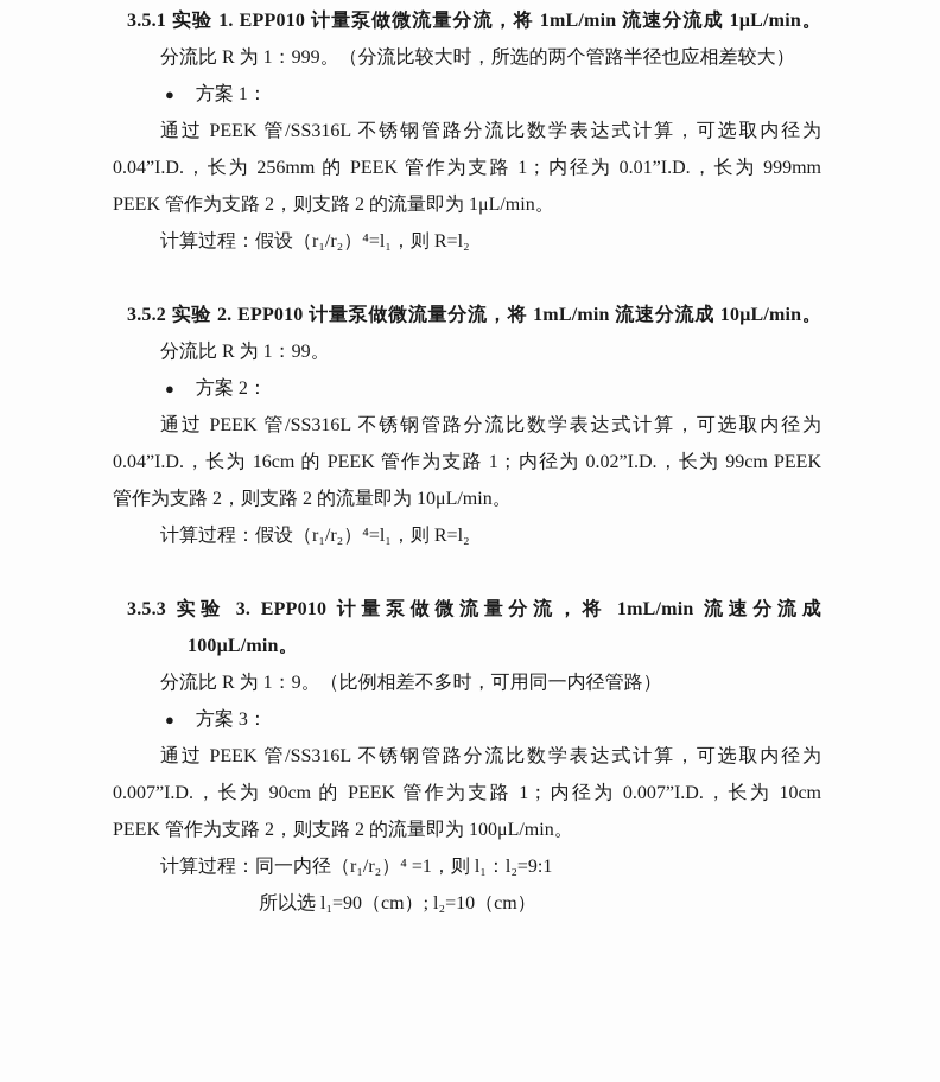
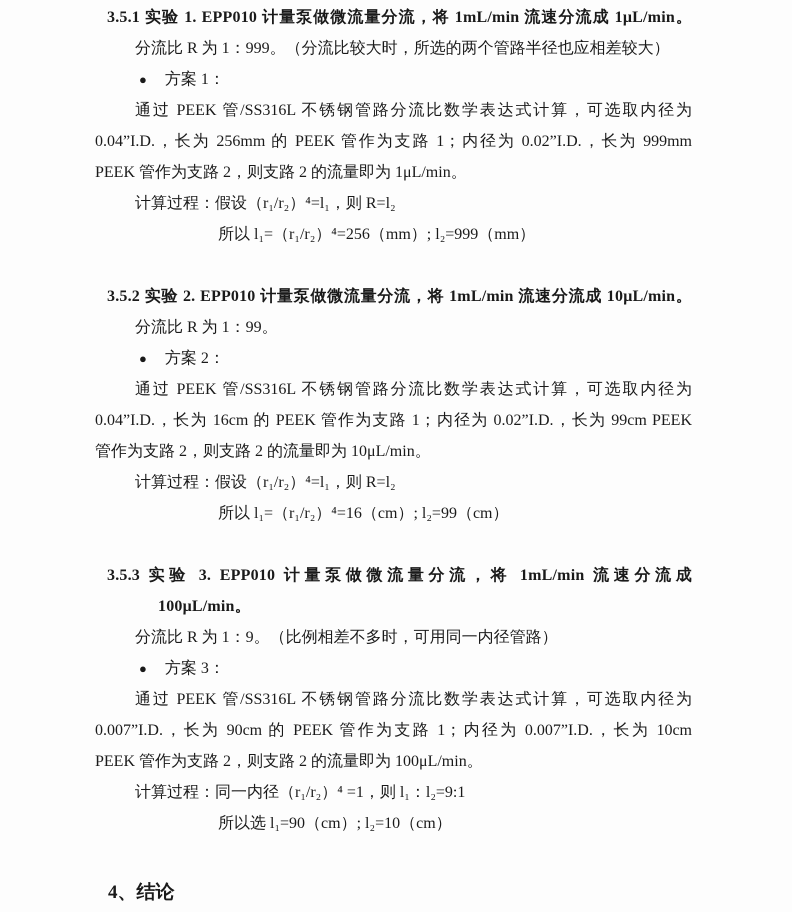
  3.5.1 实验 1. EPP010 计量泵做微流量分流，将 1mL/min 流速分流成 1μL/min。
  分流比 R 为 1：999。（分流比较大时，所选的两个管路半径也应相差较大）
  ●
  方案 1：
  通过 PEEK 管/SS316L 不锈钢管路分流比数学表达式计算，可选取内径为
- 0.04”I.D.，长为 256mm 的 PEEK 管作为支路 1；内径为 0.01”I.D.，长为 999mm
+ 0.04”I.D.，长为 256mm 的 PEEK 管作为支路 1；内径为 0.02”I.D.，长为 999mm
  PEEK 管作为支路 2，则支路 2 的流量即为 1μL/min。
  计算过程：假设（r₁/r₂）⁴=l₁，则 R=l₂
+ 所以 l₁=（r₁/r₂）⁴=256（mm）; l₂=999（mm）
  3.5.2 实验 2. EPP010 计量泵做微流量分流，将 1mL/min 流速分流成 10μL/min。
  分流比 R 为 1：99。
  ●
  方案 2：
  通过 PEEK 管/SS316L 不锈钢管路分流比数学表达式计算，可选取内径为
  0.04”I.D.，长为 16cm 的 PEEK 管作为支路 1；内径为 0.02”I.D.，长为 99cm PEEK
  管作为支路 2，则支路 2 的流量即为 10μL/min。
  计算过程：假设（r₁/r₂）⁴=l₁，则 R=l₂
+ 所以 l₁=（r₁/r₂）⁴=16（cm）; l₂=99（cm）
  3.5.3 实验 3. EPP010 计量泵做微流量分流，将 1mL/min 流速分流成
  100μL/min。
  分流比 R 为 1：9。（比例相差不多时，可用同一内径管路）
  ●
  方案 3：
  通过 PEEK 管/SS316L 不锈钢管路分流比数学表达式计算，可选取内径为
  0.007”I.D.，长为 90cm 的 PEEK 管作为支路 1；内径为 0.007”I.D.，长为 10cm
  PEEK 管作为支路 2，则支路 2 的流量即为 100μL/min。
  计算过程：同一内径（r₁/r₂）⁴ =1，则 l₁：l₂=9:1
  所以选 l₁=90（cm）; l₂=10（cm）
+ 4、结论
